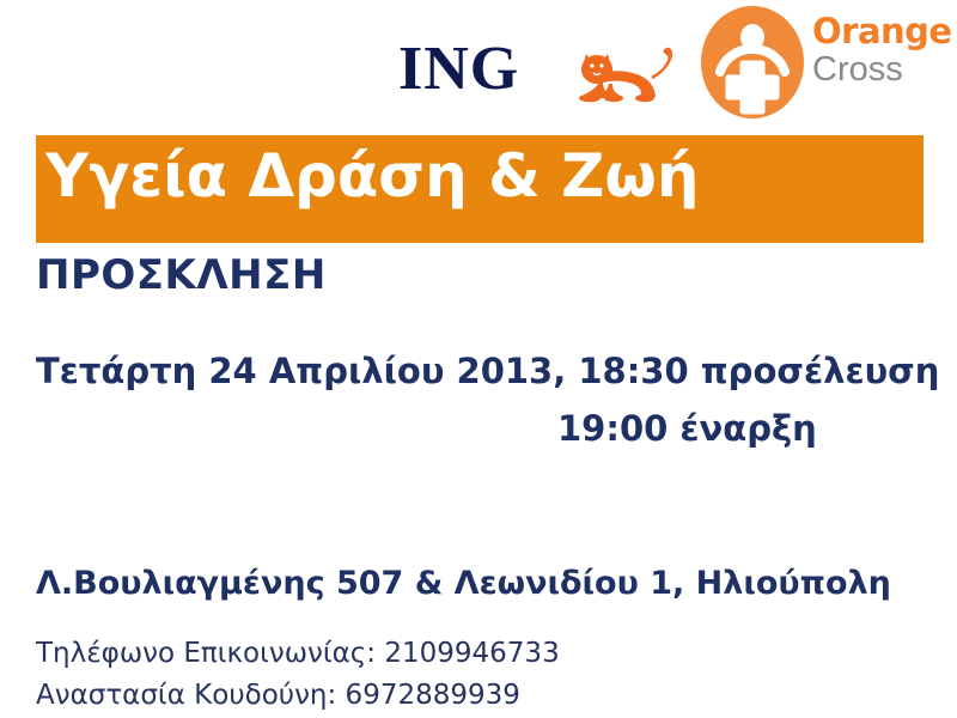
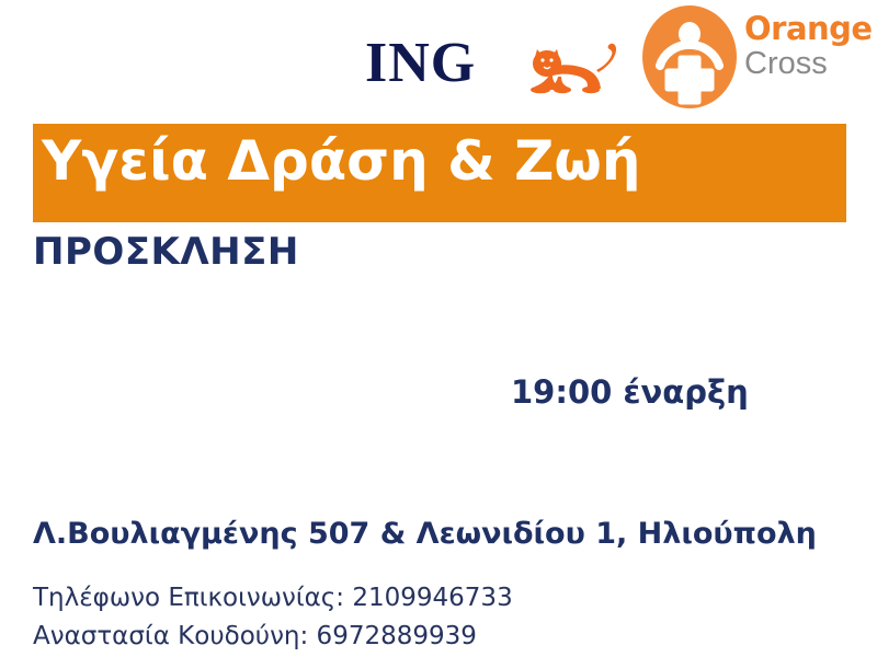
  ING
  Orange
  Cross
  Υγεία Δράση & Ζωή
  ΠΡΟΣΚΛΗΣΗ
- Τετάρτη 24 Απριλίου 2013, 18:30 προσέλευση
  19:00 έναρξη
  Λ.Βουλιαγμένης 507 & Λεωνιδίου 1, Ηλιούπολη
  Τηλέφωνο Επικοινωνίας: 2109946733
  Αναστασία Κουδούνη: 6972889939
